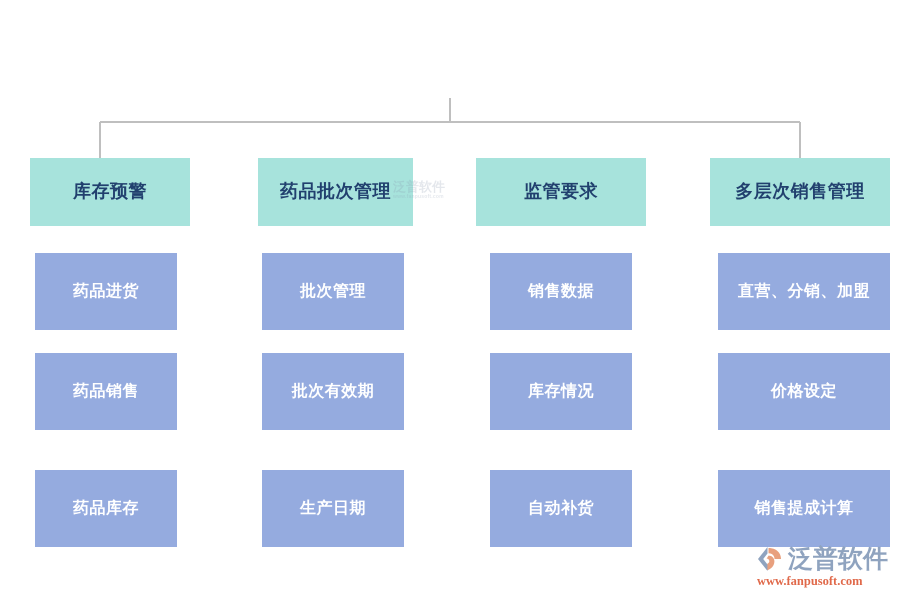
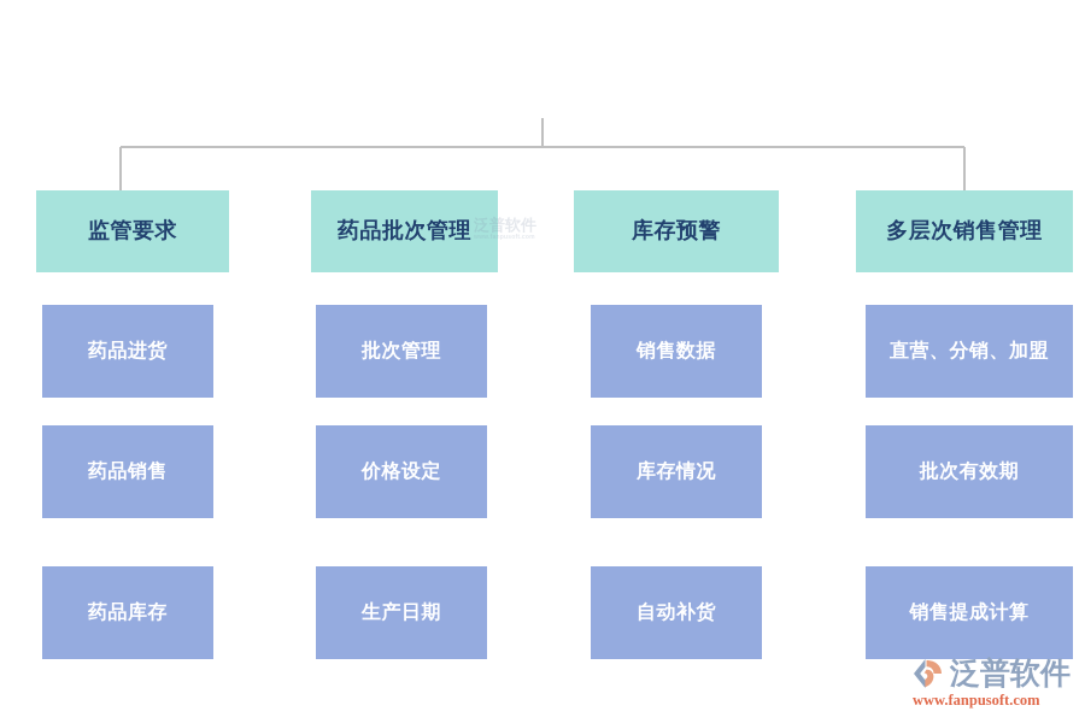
- 库存预警
+ 监管要求
  药品批次管理
- 监管要求
+ 库存预警
  多层次销售管理
  药品进货
  批次管理
  销售数据
  直营、分销、加盟
  药品销售
- 批次有效期
+ 价格设定
  库存情况
- 价格设定
+ 批次有效期
  药品库存
  生产日期
  自动补货
  销售提成计算
  泛普软件
  泛普软件
  www.fanpusoft.com
